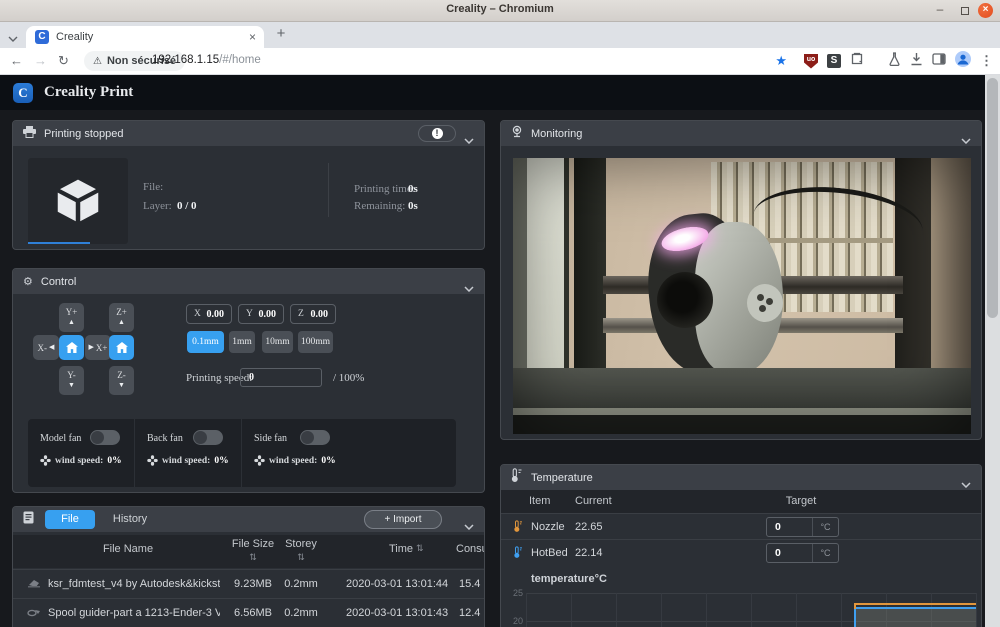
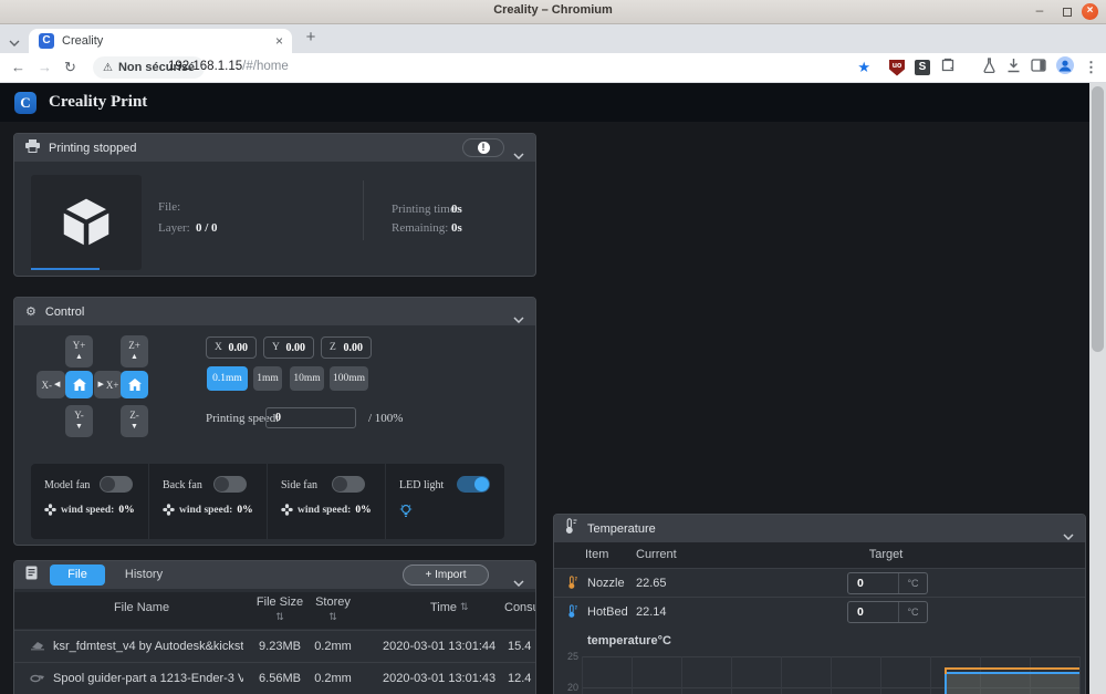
  Creality – Chromium
  –
  ×
  C
  Creality
  ×
  +
  ←
  →
  ↻
  ⚠
  Non sécurisé
  192.168.1.15/#/home
  ★
  S
  ⋮
  C
  Creality Print
  Printing stopped
  !
  File:
  Layer:
  0 / 0
  Printing time:
  0s
  Remaining:
  0s
  ⚙
  Control
  Y+
  ▲
  Z+
  ▲
  X-
  ◀
  ▶
  X+
  Y-
  ▼
  Z-
  ▼
  X
  0.00
  Y
  0.00
  Z
  0.00
  0.1mm
  1mm
  10mm
  100mm
  Printing speed:
  0
  / 100%
  Model fan
  wind speed:
  0%
  Back fan
  wind speed:
  0%
  Side fan
  wind speed:
  0%
+ LED light
  File
  History
  + Import
  File Name
  File Size
  ⇅
  Storey
  ⇅
  Time
  ⇅
  ksr_fdmtest_v4 by Autodesk&kickst
  9.23MB
  0.2mm
  2020-03-01 13:01:44
  15.4
  Spool guider-part a 1213-Ender-3 V
  6.56MB
  0.2mm
  2020-03-01 13:01:43
  12.4
- Monitoring
  Temperature
  Item
  Current
  Target
  Nozzle
  22.65
  0
  °C
  HotBed
  22.14
  0
  °C
  temperature°C
  25
  20
